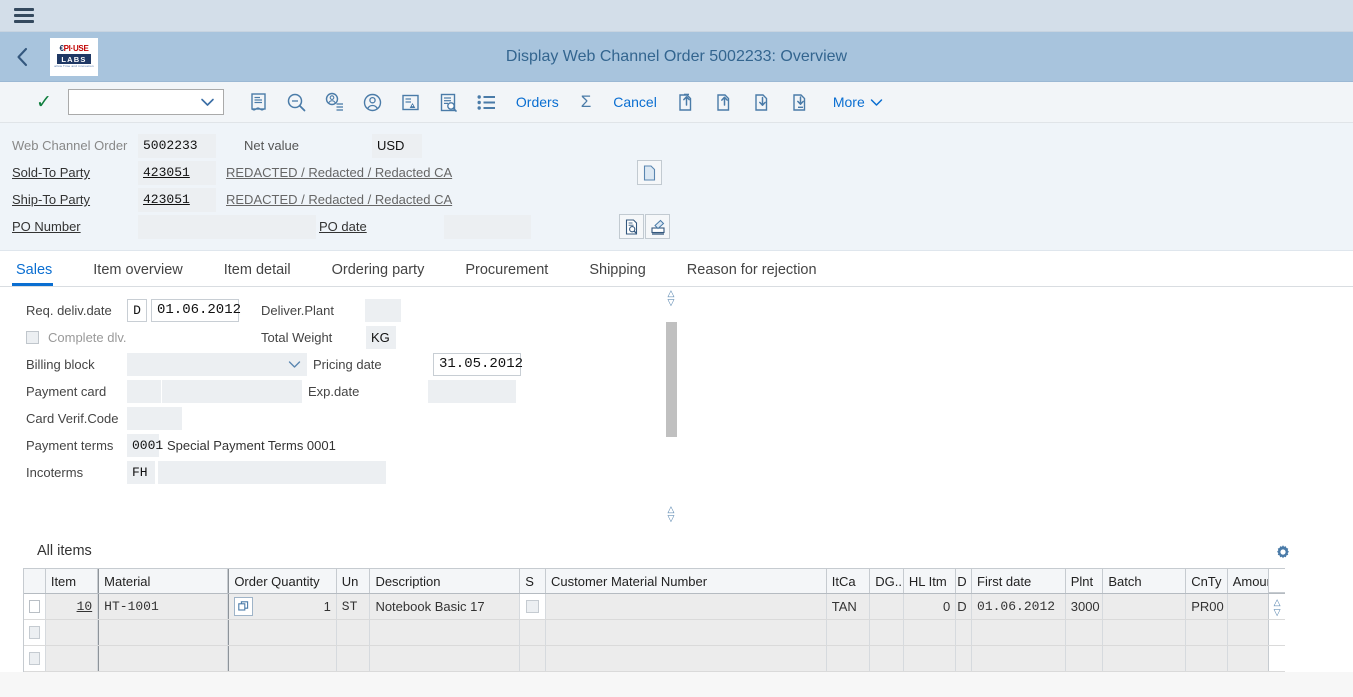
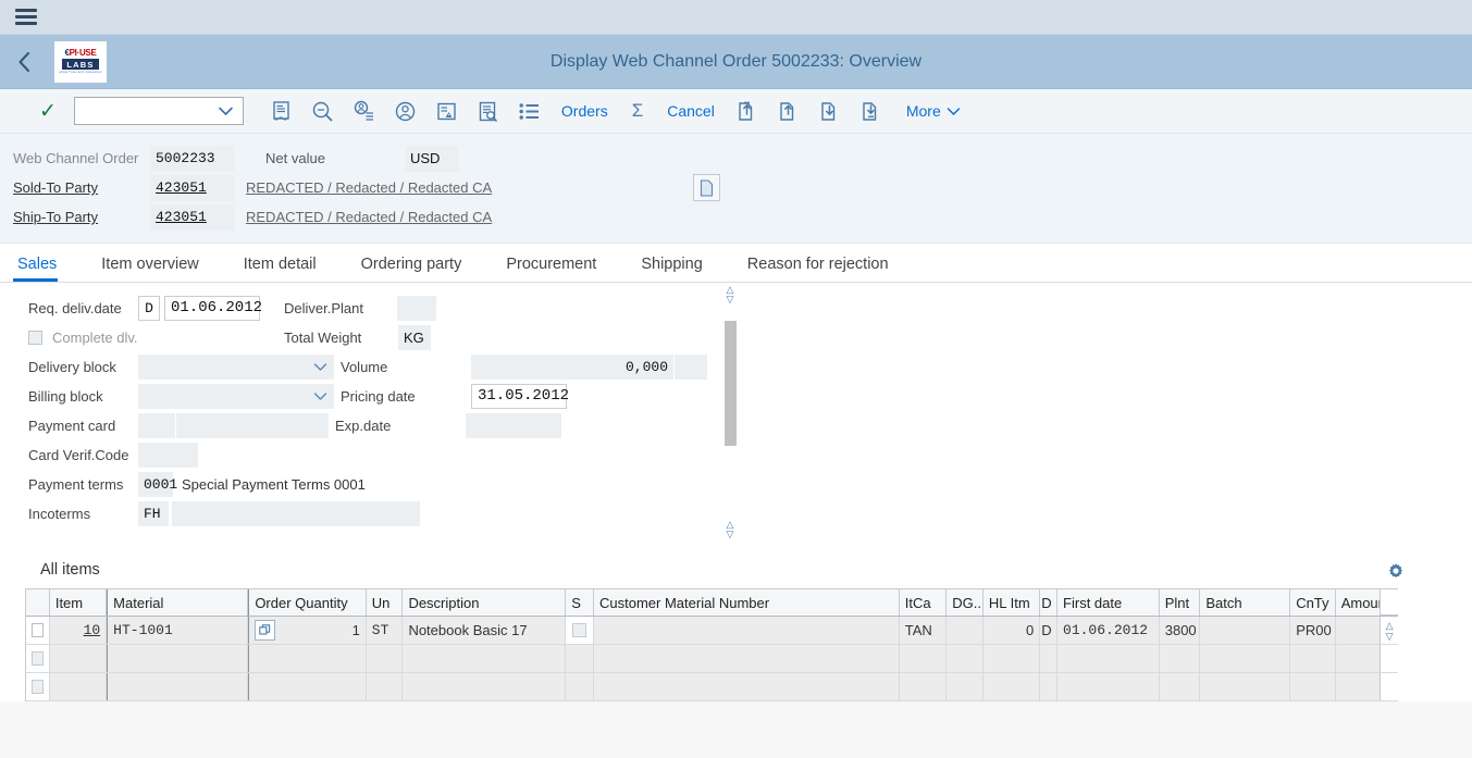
  €PI·USE
  LABS
  Display Web Channel Order 5002233: Overview
  ✓
  Orders
  Σ
  Cancel
  More
  Web Channel Order
  5002233
  Net value
  USD
  Sold-To Party
  423051
  REDACTED / Redacted / Redacted CA
  Ship-To Party
  423051
  REDACTED / Redacted / Redacted CA
- PO Number
- PO date
  Sales
  Item overview
  Item detail
  Ordering party
  Procurement
  Shipping
  Reason for rejection
  Req. deliv.date
  D
  01.06.2012
  Deliver.Plant
  Complete dlv.
  Total Weight
  KG
+ Delivery block
+ Volume
+ 0,000
  Billing block
  Pricing date
  31.05.2012
  Payment card
  Exp.date
  Card Verif.Code
  Payment terms
  0001
  Special Payment Terms 0001
  Incoterms
  FH
  △
  ▽
  △
  ▽
  All items
  Item
  Material
  Order Quantity
  Un
  Description
  S
  Customer Material Number
  ItCa
  DG...
  HL Itm
  D
  First date
  Plnt
  Batch
  CnTy
  10
  HT-1001
  1
  ST
  Notebook Basic 17
  TAN
  0
  D
  01.06.2012
- 3000
+ 3800
  PR00
  △
  ▽
